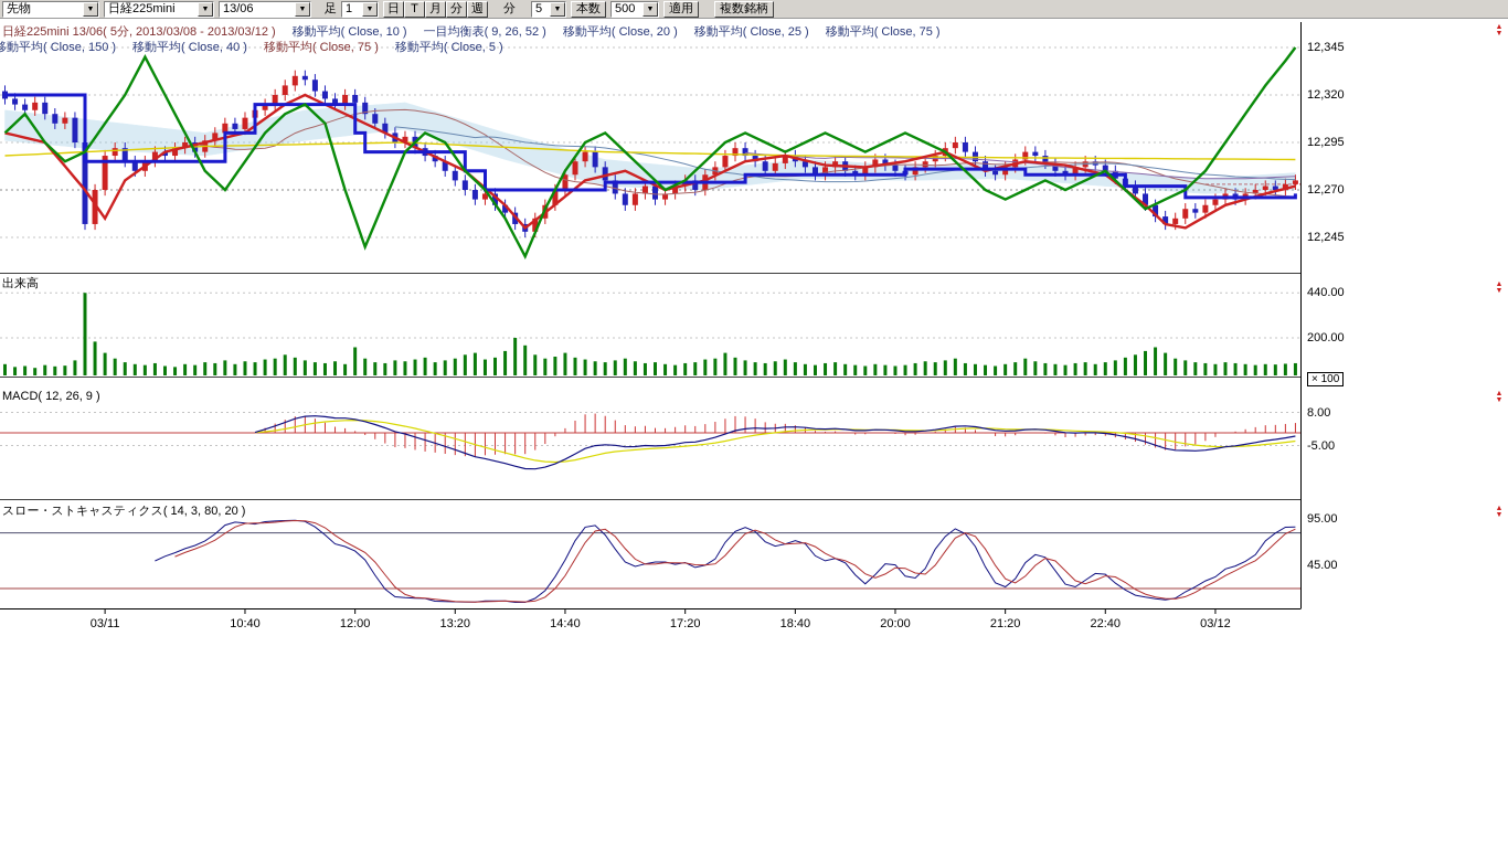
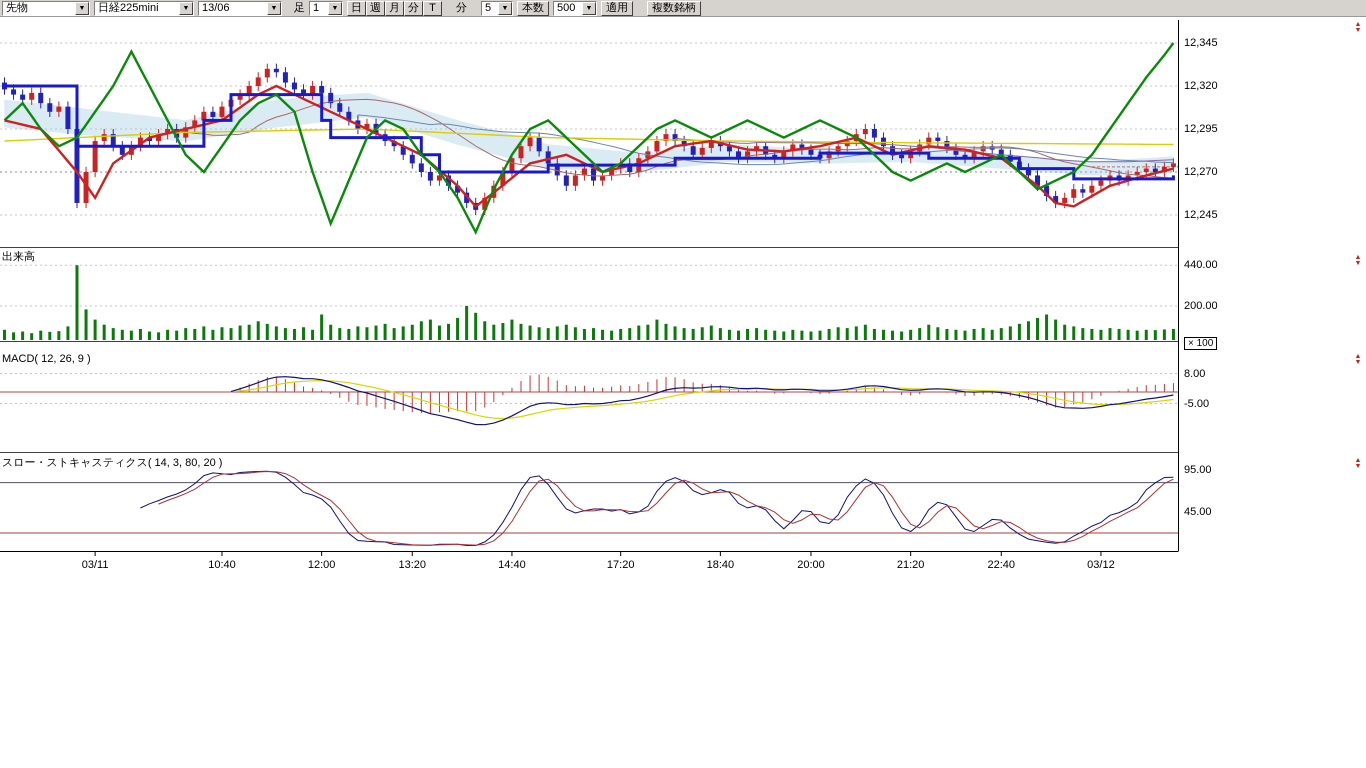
  先物
  日経225mini
  13/06
  足
  1
  日
- T
+ 週
  月
  分
- 週
+ T
  分
  5
  本数
  500
  適用
  複数銘柄
- 日経225mini 13/06( 5分, 2013/03/08 - 2013/03/12 ) 移動平均( Close, 10 ) 一目均衡表( 9, 26, 52 ) 移動平均( Close, 20 ) 移動平均( Close, 25 ) 移動平均( Close, 75 )
- 移動平均( Close, 150 ) 移動平均( Close, 40 ) 移動平均( Close, 75 ) 移動平均( Close, 5 )
  出来高
  MACD( 12, 26, 9 )
  スロー・ストキャスティクス( 14, 3, 80, 20 )
  × 100
  12,345
  12,320
  12,295
  12,270
  12,245
  440.00
  200.00
  8.00
  -5.00
  95.00
  45.00
  03/11
  10:40
  12:00
  13:20
  14:40
  17:20
  18:40
  20:00
  21:20
  22:40
  03/12
